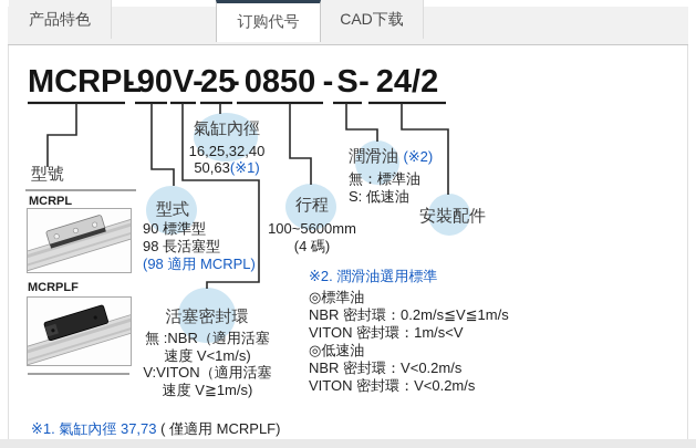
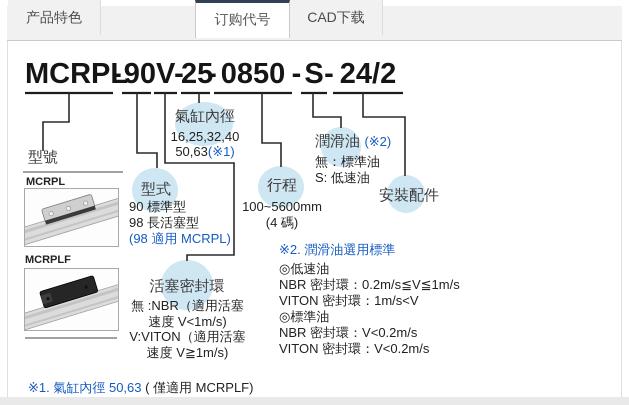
  产品特色
  订购代号
  CAD下载
  MCRP
  -
  90V
  -
  25
  -
  0850
  -
  S
  -
  24/2
  型號
  MCRPL
  MCRPLF
  型式
  90 標準型
  98 長活塞型
  (98 適用 MCRPL)
  氣缸內徑
  16,25,32,40
  50,63(※1)
  活塞密封環
  無 :NBR（適用活塞
  速度 V<1m/s)
  V:VITON（適用活塞
  速度 V≧1m/s)
  行程
  100~5600mm
  (4 碼)
  潤滑油 (※2)
  無：標準油
  S: 低速油
  安裝配件
  ※2. 潤滑油選用標準
- ◎標準油
+ ◎低速油
  NBR 密封環：0.2m/s≦V≦1m/s
  VITON 密封環：1m/s<V
- ◎低速油
+ ◎標準油
  NBR 密封環：V<0.2m/s
  VITON 密封環：V<0.2m/s
- ※1. 氣缸內徑 37,73 ( 僅適用 MCRPLF)
+ ※1. 氣缸內徑 50,63 ( 僅適用 MCRPLF)
